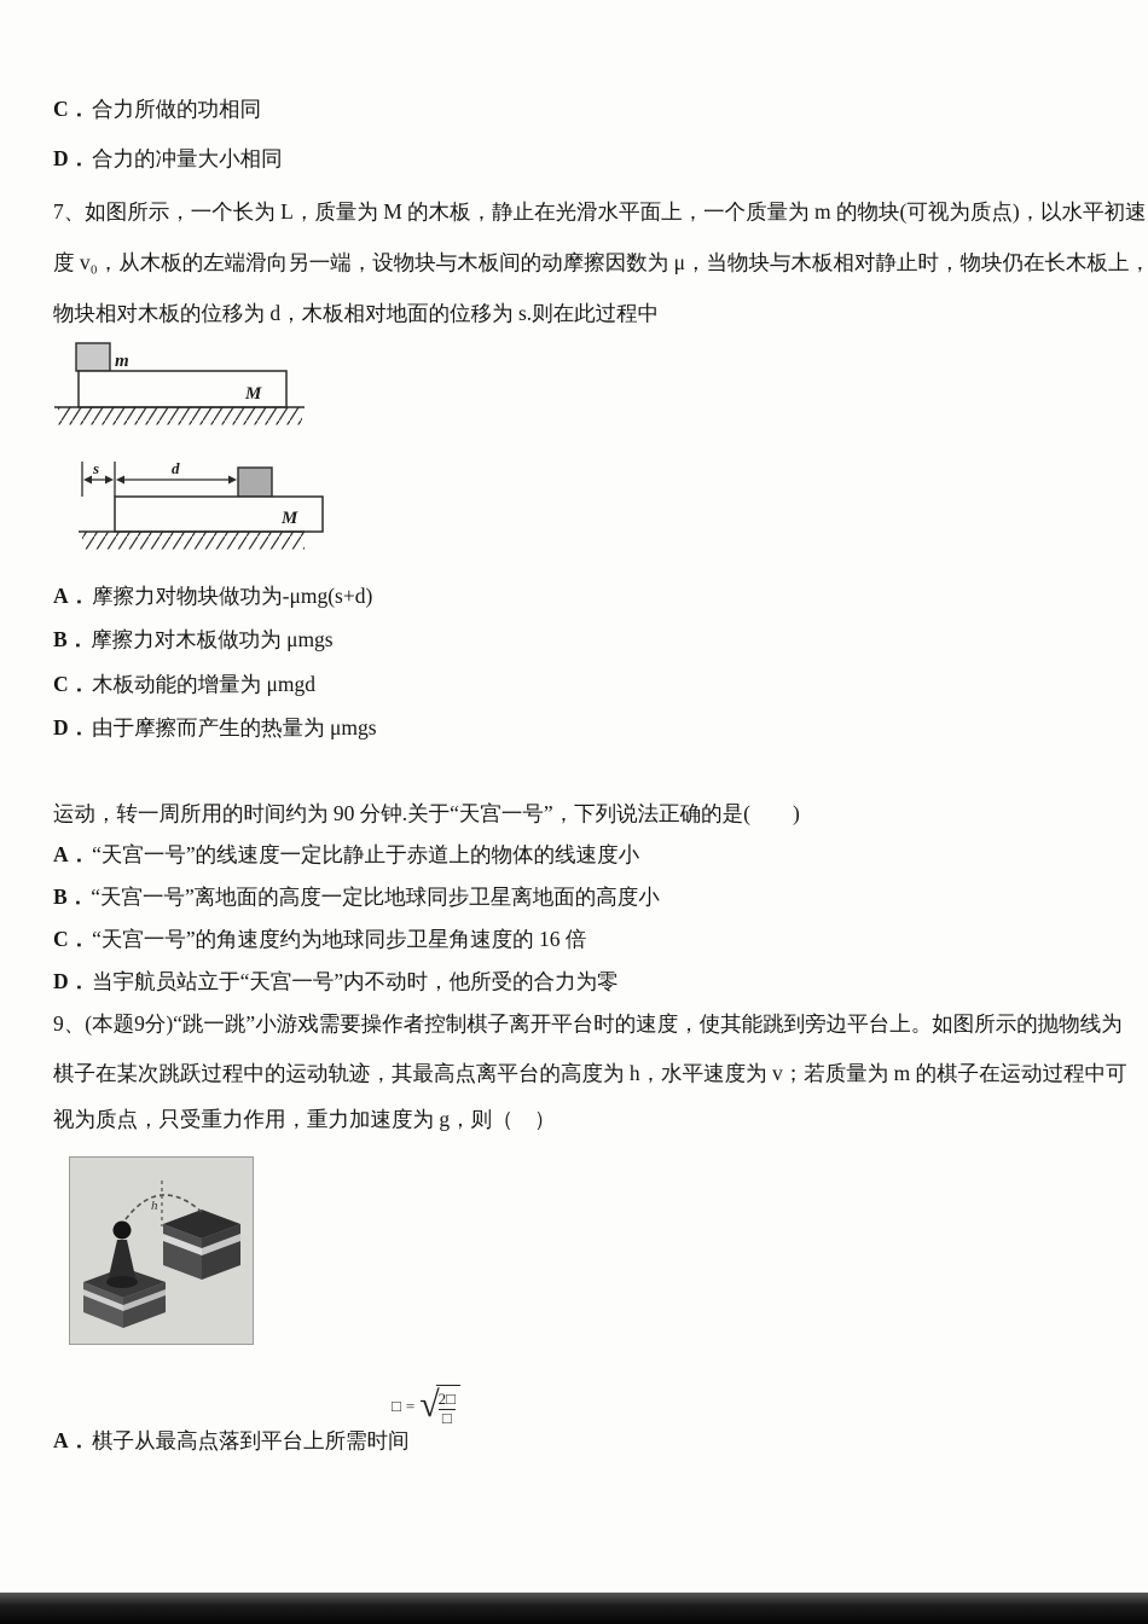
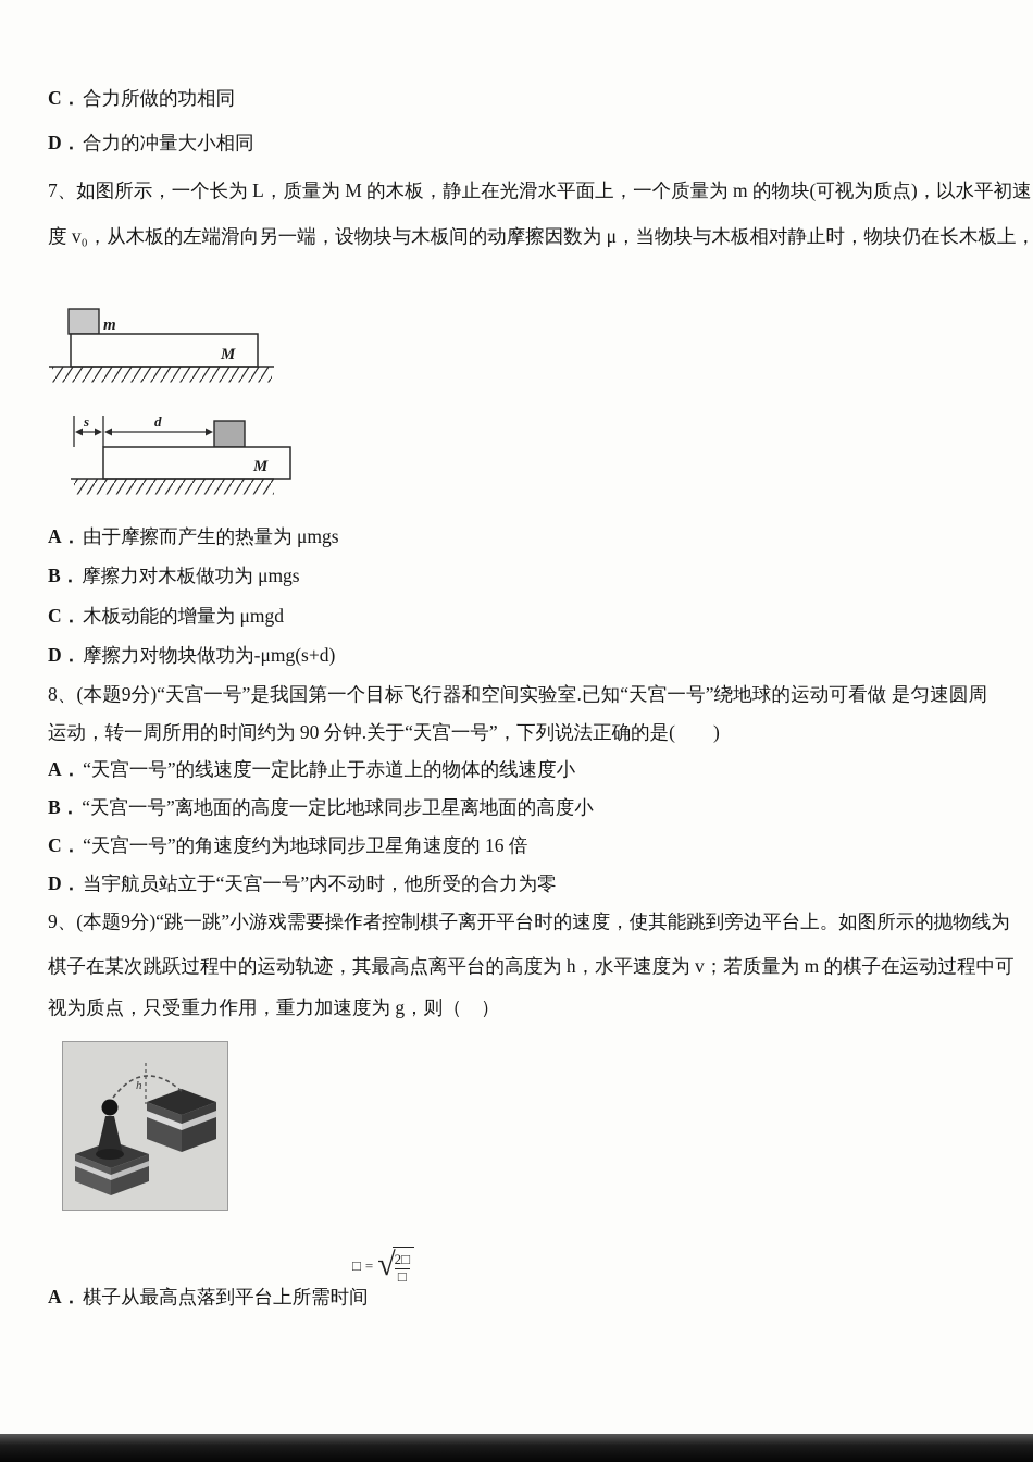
  C．合力所做的功相同
  D．合力的冲量大小相同
  7、如图所示，一个长为 L，质量为 M 的木板，静止在光滑水平面上，一个质量为 m 的物块(可视为质点)，以水平初速
  度 v₀，从木板的左端滑向另一端，设物块与木板间的动摩擦因数为 μ，当物块与木板相对静止时，物块仍在长木板上，
- 物块相对木板的位移为 d，木板相对地面的位移为 s.则在此过程中
  m
  M
  s
  d
  M
- A．摩擦力对物块做功为-μmg(s+d)
+ A．由于摩擦而产生的热量为 μmgs
  B．摩擦力对木板做功为 μmgs
  C．木板动能的增量为 μmgd
- D．由于摩擦而产生的热量为 μmgs
+ D．摩擦力对物块做功为-μmg(s+d)
+ 8、(本题9分)“天宫一号”是我国第一个目标飞行器和空间实验室.已知“天宫一号”绕地球的运动可看做 是匀速圆周
  运动，转一周所用的时间约为 90 分钟.关于“天宫一号”，下列说法正确的是( )
  A．“天宫一号”的线速度一定比静止于赤道上的物体的线速度小
  B．“天宫一号”离地面的高度一定比地球同步卫星离地面的高度小
  C．“天宫一号”的角速度约为地球同步卫星角速度的 16 倍
  D．当宇航员站立于“天宫一号”内不动时，他所受的合力为零
  9、(本题9分)“跳一跳”小游戏需要操作者控制棋子离开平台时的速度，使其能跳到旁边平台上。如图所示的抛物线为
  棋子在某次跳跃过程中的运动轨迹，其最高点离平台的高度为 h，水平速度为 v；若质量为 m 的棋子在运动过程中可
  视为质点，只受重力作用，重力加速度为 g，则（ ）
  h
  □
  =
  √
  2□
  □
  A．棋子从最高点落到平台上所需时间
